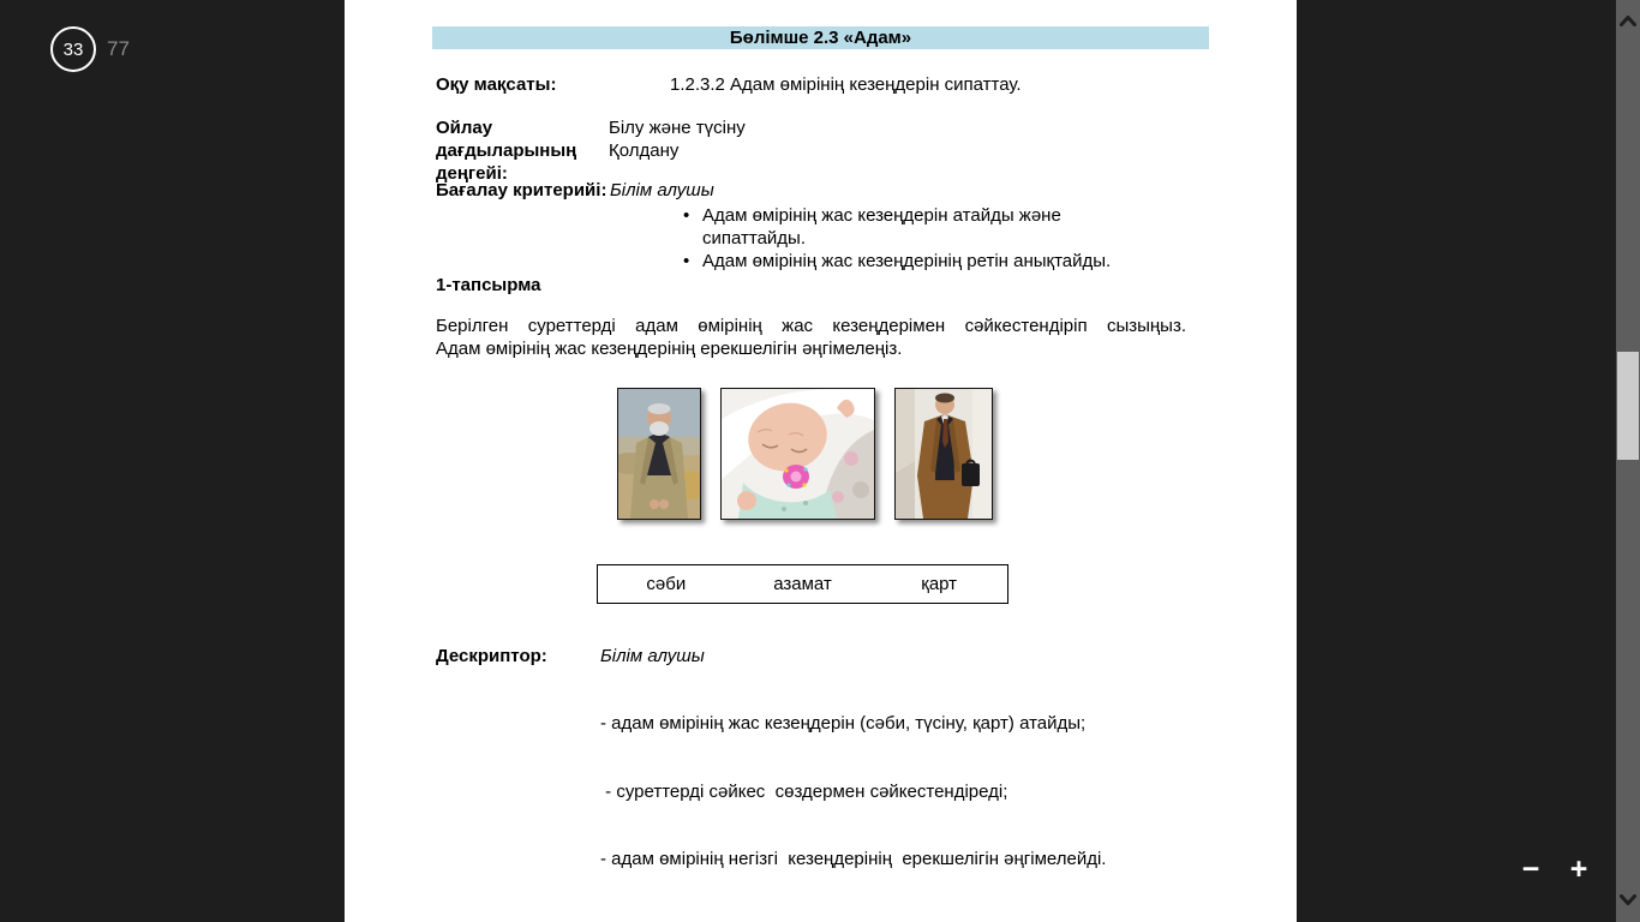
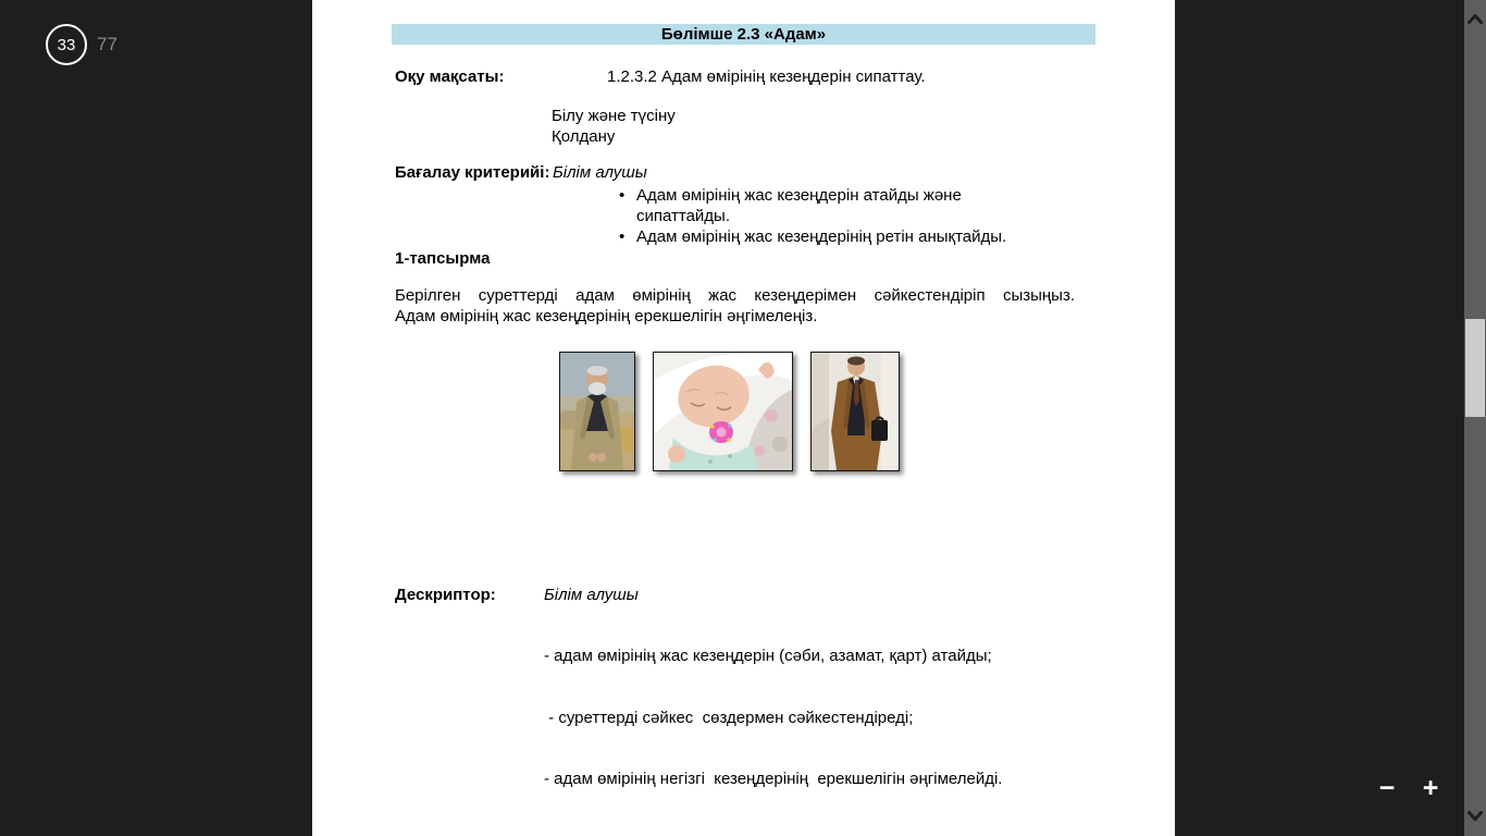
  33
  77
  Бөлімше 2.3 «Адам»
  Оқу мақсаты:
  1.2.3.2 Адам өмірінің кезеңдерін сипаттау.
- Ойлау дағдыларының деңгейі:
  Білу және түсіну
  Қолдану
  Бағалау критерийі:
  Білім алушы
  Адам өмірінің жас кезеңдерін атайды және сипаттайды.
  Адам өмірінің жас кезеңдерінің ретін анықтайды.
  1-тапсырма
  Берілген суреттерді адам өмірінің жас кезеңдерімен сәйкестендіріп сызыңыз.
  Адам өмірінің жас кезеңдерінің ерекшелігін әңгімелеңіз.
- сәби
- азамат
- қарт
  Дескриптор:
  Білім алушы
- - адам өмірінің жас кезеңдерін (сәби, түсіну, қарт) атайды;
+ - адам өмірінің жас кезеңдерін (сәби, азамат, қарт) атайды;
  - суреттерді сәйкес сөздермен сәйкестендіреді;
  - адам өмірінің негізгі кезеңдерінің ерекшелігін әңгімелейді.
  −
  +
